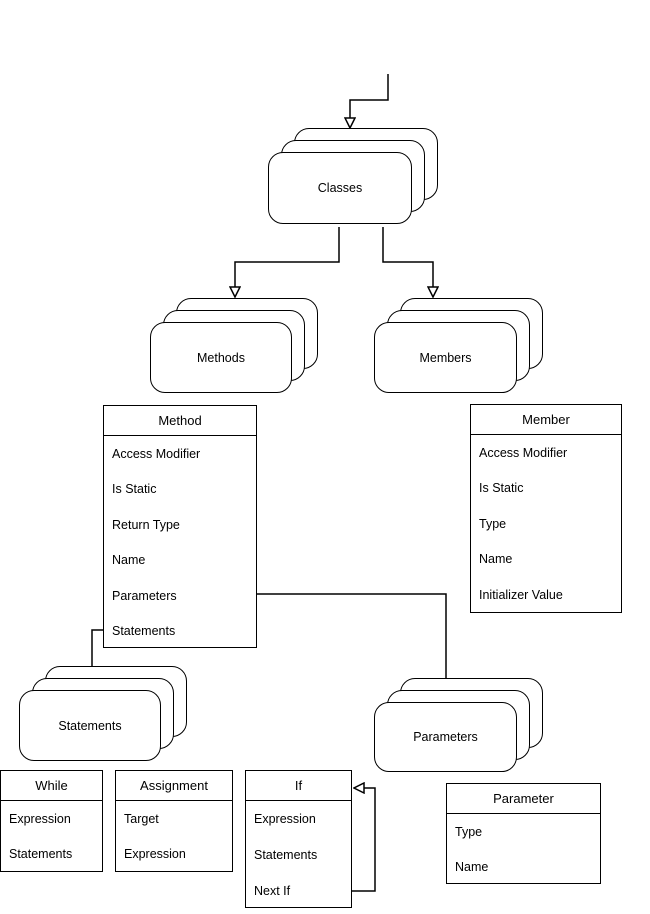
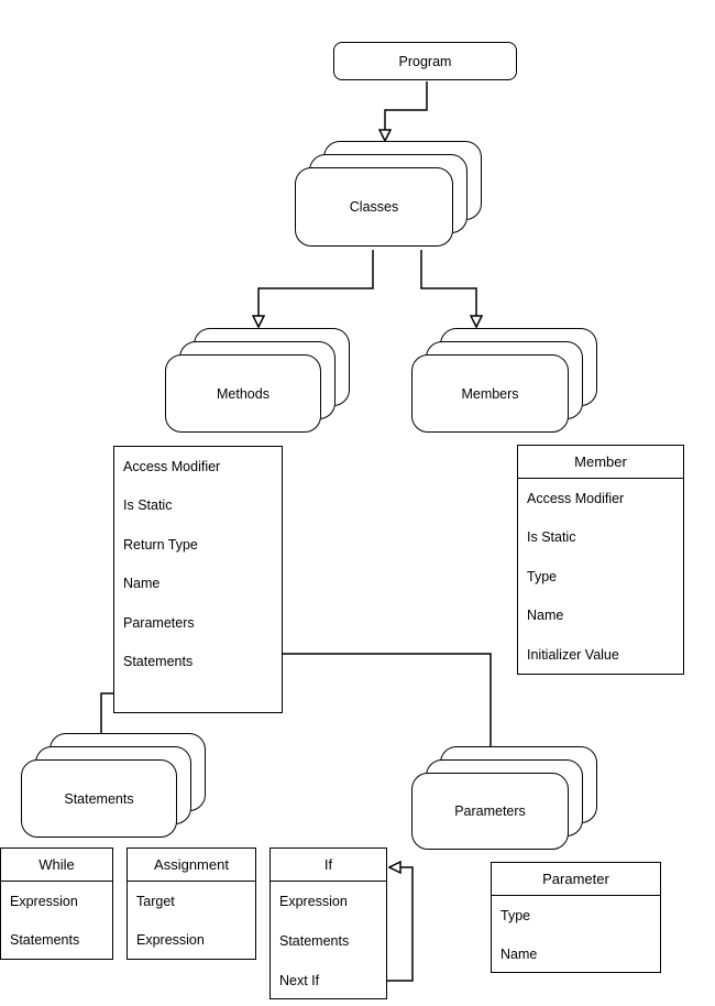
+ Program
  Classes
  Methods
  Members
- Method
  Access Modifier
  Is Static
  Return Type
  Name
  Parameters
  Statements
  Member
  Access Modifier
  Is Static
  Type
  Name
  Initializer Value
  Statements
  Parameters
  While
  Expression
  Statements
  Assignment
  Target
  Expression
  If
  Expression
  Statements
  Next If
  Parameter
  Type
  Name
